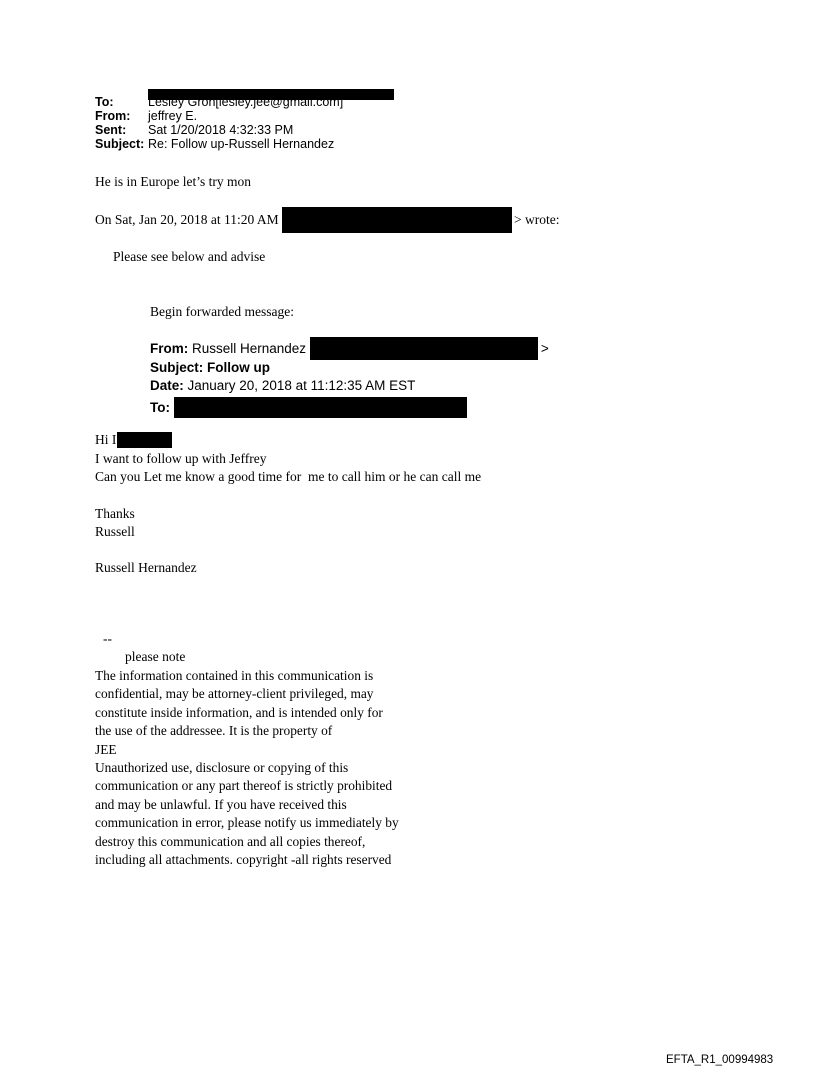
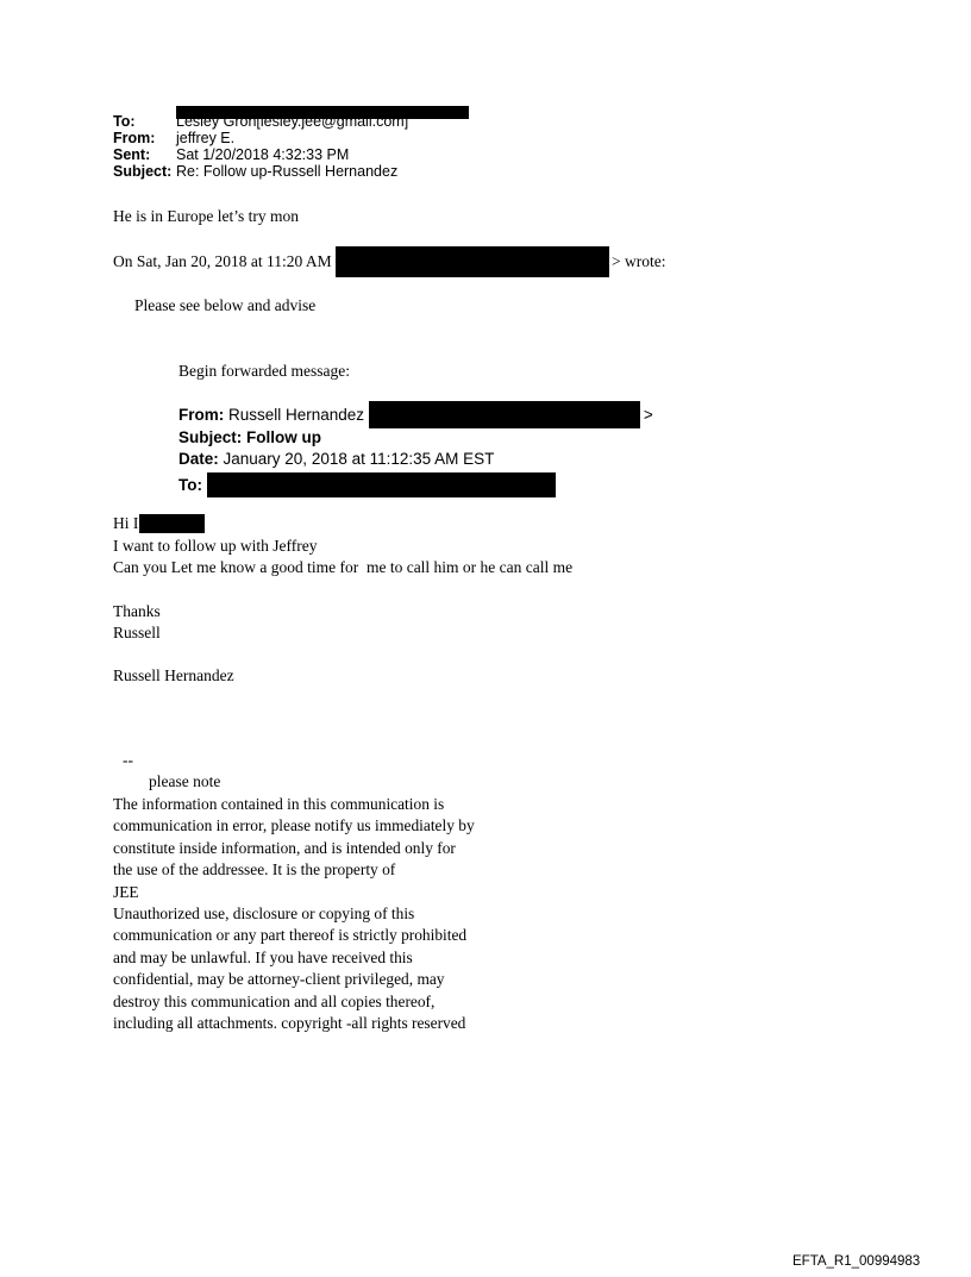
  To:
  Lesley Gron[lesley.jee@gmail.com]
  From:
  jeffrey E.
  Sent:
  Sat 1/20/2018 4:32:33 PM
  Subject:
  Re: Follow up-Russell Hernandez
  He is in Europe let’s try mon
  On Sat, Jan 20, 2018 at 11:20 AM
  > wrote:
  Please see below and advise
  Begin forwarded message:
  From:
  Russell Hernandez
  >
  Subject: Follow up
  Date: January 20, 2018 at 11:12:35 AM EST
  To:
  Hi I
  I want to follow up with Jeffrey
  Can you Let me know a good time for me to call him or he can call me
  Thanks
  Russell
  Russell Hernandez
  --
  please note
  The information contained in this communication is
- confidential, may be attorney-client privileged, may
+ communication in error, please notify us immediately by
  constitute inside information, and is intended only for
  the use of the addressee. It is the property of
  JEE
  Unauthorized use, disclosure or copying of this
  communication or any part thereof is strictly prohibited
  and may be unlawful. If you have received this
- communication in error, please notify us immediately by
+ confidential, may be attorney-client privileged, may
  destroy this communication and all copies thereof,
  including all attachments. copyright -all rights reserved
  EFTA_R1_00994983
